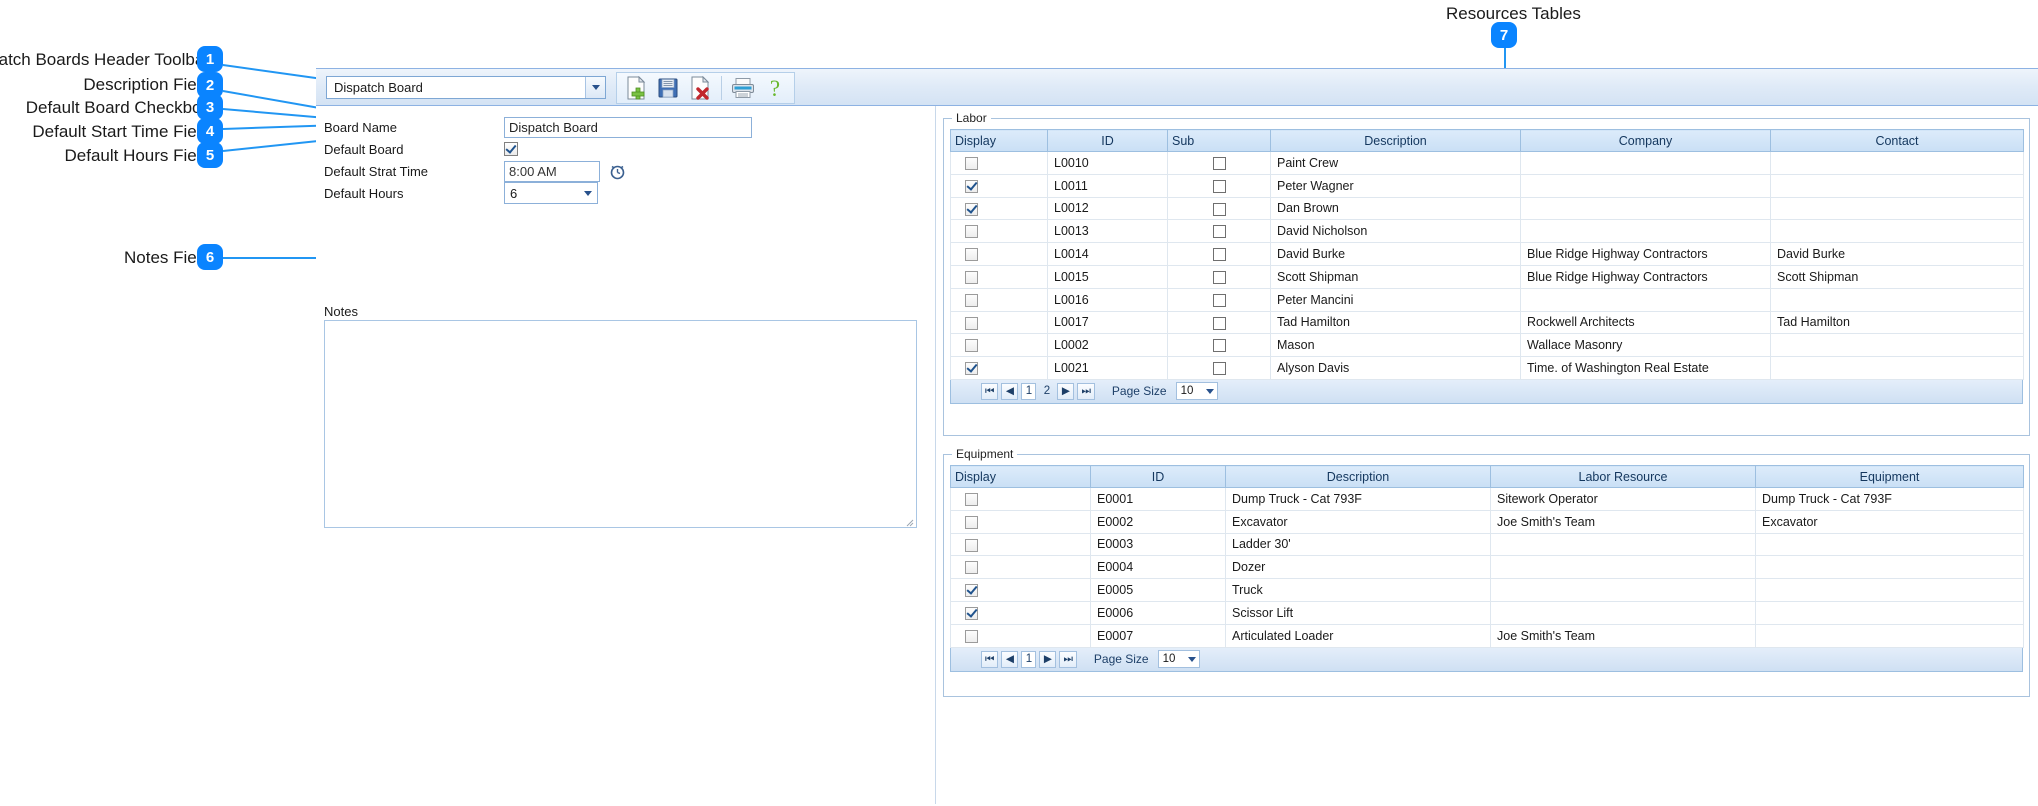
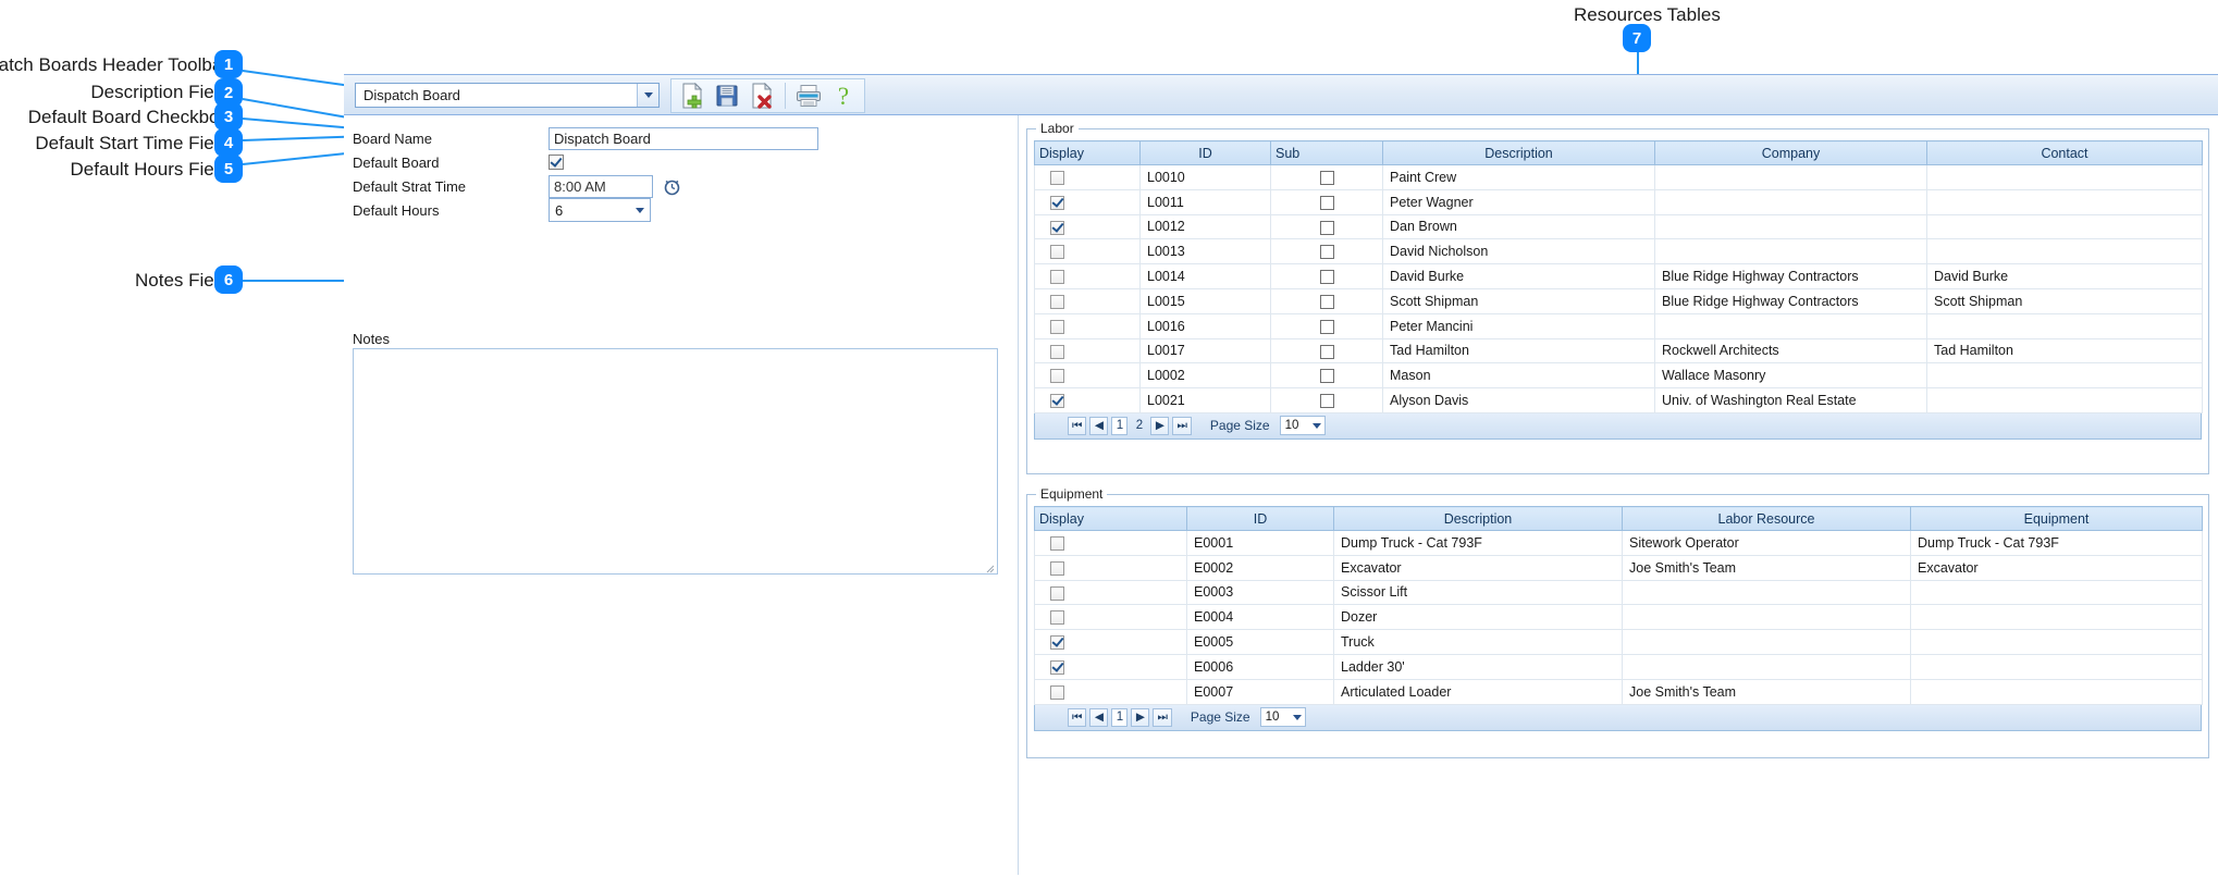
  1
  Description Fie
  2
  Default Board Checkb
  3
  Default Start Time Fie
  4
  Default Hours Fie
  5
  Notes Fie
  6
  Resources Tables
  7
  Dispatch Board
  ?
  Board Name
  Dispatch Board
  Default Board
  Default Strat Time
  8:00 AM
  Default Hours
  6
  Notes
  Labor
  Display	ID	Sub	Description	Company	Contact
  	L0010		Paint Crew
  	L0011		Peter Wagner
  	L0012		Dan Brown
  	L0013		David Nicholson
  	L0014		David Burke	Blue Ridge Highway Contractors	David Burke
  	L0015		Scott Shipman	Blue Ridge Highway Contractors	Scott Shipman
  	L0016		Peter Mancini
  	L0017		Tad Hamilton	Rockwell Architects	Tad Hamilton
  	L0002		Mason	Wallace Masonry
- 	L0021		Alyson Davis	Time. of Washington Real Estate
+ 	L0021		Alyson Davis	Univ. of Washington Real Estate
  ⏮
  ◀
  1
  2
  ▶
  ⏭
  Page Size
  10
  Equipment
  Display	ID	Description	Labor Resource	Equipment
  	E0001	Dump Truck - Cat 793F	Sitework Operator	Dump Truck - Cat 793F
  	E0002	Excavator	Joe Smith's Team	Excavator
- 	E0003	Ladder 30'
+ 	E0003	Scissor Lift
  	E0004	Dozer
  	E0005	Truck
- 	E0006	Scissor Lift
+ 	E0006	Ladder 30'
  	E0007	Articulated Loader	Joe Smith's Team
  ⏮
  ◀
  1
  ▶
  ⏭
  Page Size
  10
